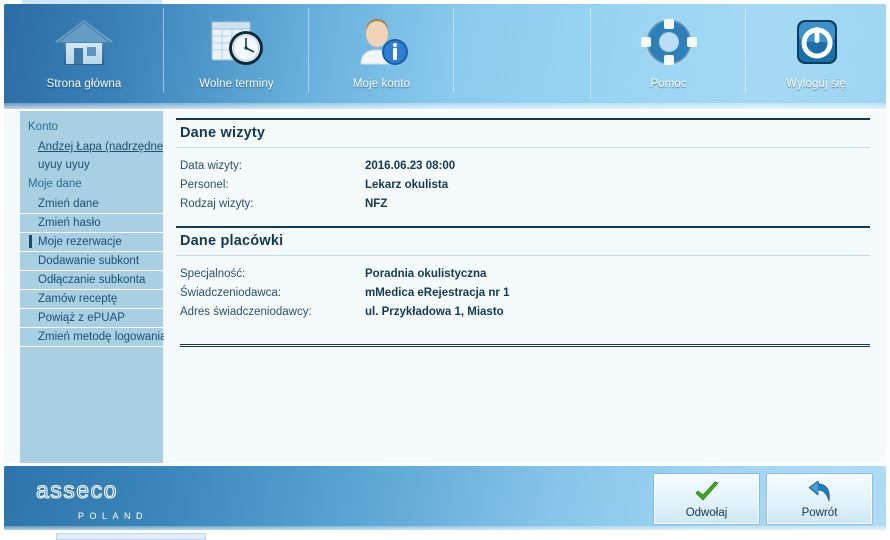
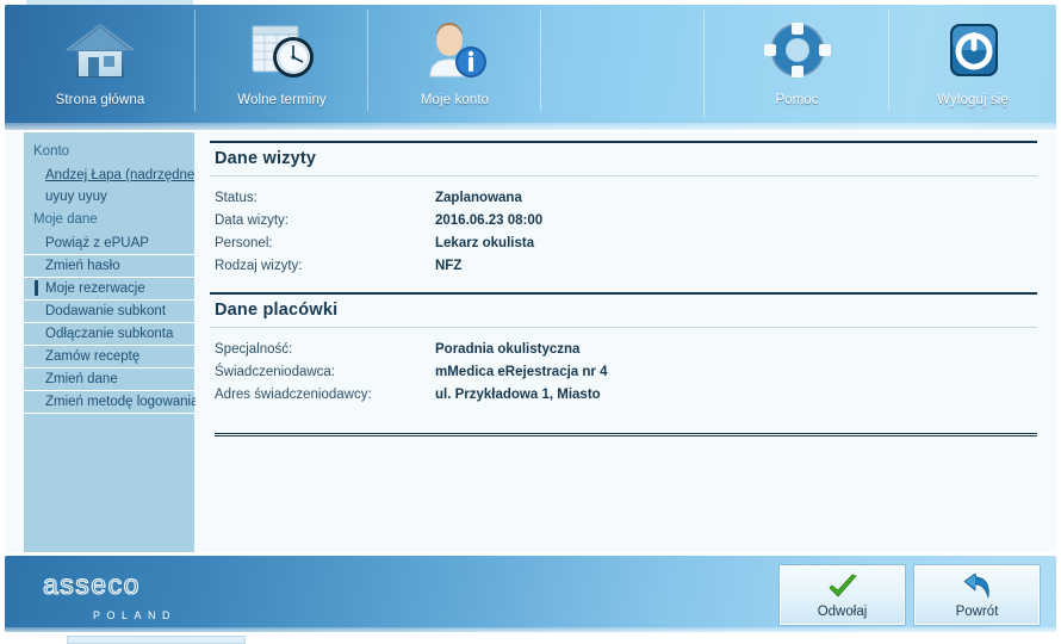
  Strona główna
  Wolne terminy
  Moje konto
  Pomoc
  Wyloguj się
  Konto
  Andzej Łapa (nadrzędne
  uyuy uyuy
  Moje dane
- Zmień dane
+ Powiąż z ePUAP
  Zmień hasło
  Moje rezerwacje
  Dodawanie subkont
  Odłączanie subkonta
  Zamów receptę
- Powiąż z ePUAP
+ Zmień dane
  Zmień metodę logowani
  Dane wizyty
+ Status:
+ Zaplanowana
  Data wizyty:
  2016.06.23 08:00
  Personel:
  Lekarz okulista
  Rodzaj wizyty:
  NFZ
  Dane placówki
  Specjalność:
  Poradnia okulistyczna
  Świadczeniodawca:
- mMedica eRejestracja nr 1
+ mMedica eRejestracja nr 4
  Adres świadczeniodawcy:
  ul. Przykładowa 1, Miasto
  asseco
  POLAND
  Odwołaj
  Powrót
